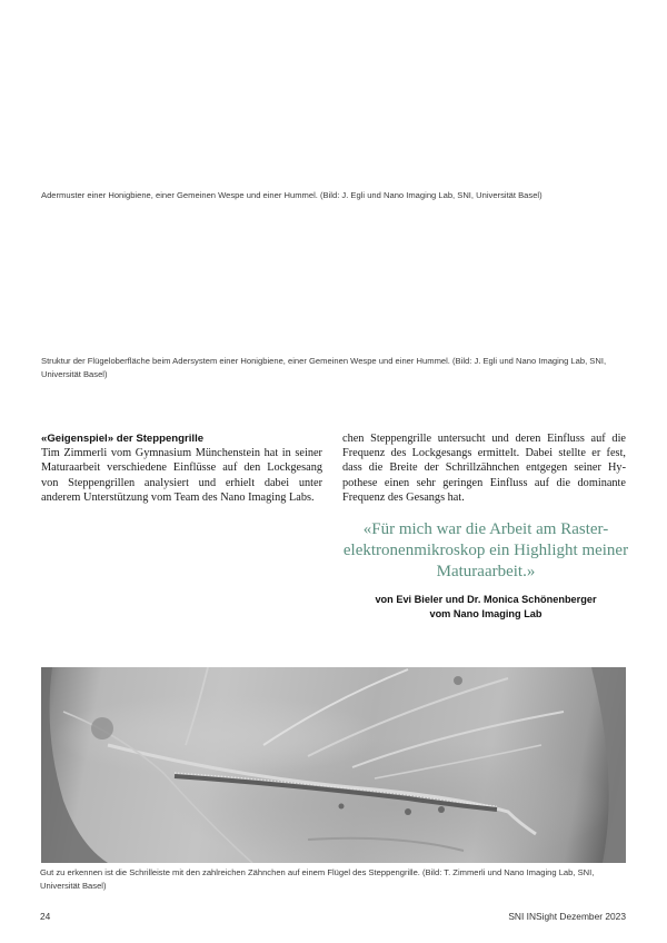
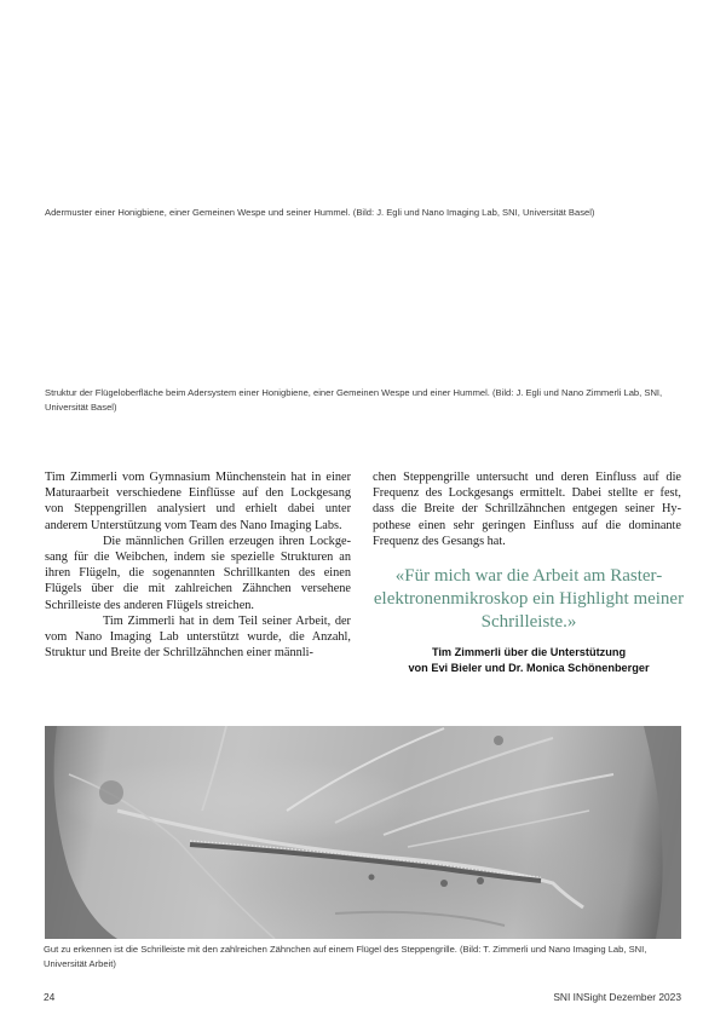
- Adermuster einer Honigbiene, einer Gemeinen Wespe und einer Hummel. (Bild: J. Egli und Nano Imaging Lab, SNI, Universität Basel)
+ Adermuster einer Honigbiene, einer Gemeinen Wespe und seiner Hummel. (Bild: J. Egli und Nano Imaging Lab, SNI, Universität Basel)
- Struktur der Flügeloberfläche beim Adersystem einer Honigbiene, einer Gemeinen Wespe und einer Hummel. (Bild: J. Egli und Nano Imaging Lab, SNI, Universität Basel)
+ Struktur der Flügeloberfläche beim Adersystem einer Honigbiene, einer Gemeinen Wespe und einer Hummel. (Bild: J. Egli und Nano Zimmerli Lab, SNI, Universität Basel)
- «Geigenspiel» der Steppengrille
- Tim Zimmerli vom Gymnasium Münchenstein hat in seiner Maturaarbeit verschiedene Einflüsse auf den Lockgesang von Steppengrillen analysiert und erhielt dabei unter anderem Unterstützung vom Team des Nano Imaging Labs.
+ Tim Zimmerli vom Gymnasium Münchenstein hat in einer Maturaarbeit verschiedene Einflüsse auf den Lockgesang von Steppengrillen analysiert und erhielt dabei unter anderem Unterstützung vom Team des Nano Imaging Labs.
+ Die männlichen Grillen erzeugen ihren Lockge­sang für die Weibchen, indem sie spezielle Strukturen an ihren Flügeln, die sogenannten Schrillkanten des einen Flügels über die mit zahlreichen Zähnchen versehene Schrilleiste des anderen Flügels streichen.
+ Tim Zimmerli hat in dem Teil seiner Arbeit, der vom Nano Imaging Lab unterstützt wurde, die Anzahl, Struktur und Breite der Schrillzähnchen einer männli-
  chen Steppengrille untersucht und deren Einfluss auf die Frequenz des Lockgesangs ermittelt. Dabei stellte er fest, dass die Breite der Schrillzähnchen entgegen seiner Hy­pothese einen sehr geringen Einfluss auf die dominante Frequenz des Gesangs hat.
- «Für mich war die Arbeit am Raster-elektronenmikroskop ein Highlight meiner Maturaarbeit.»
+ «Für mich war die Arbeit am Raster-elektronenmikroskop ein Highlight meiner Schrilleiste.»
+ Tim Zimmerli über die Unterstützung
  von Evi Bieler und Dr. Monica Schönenberger
- vom Nano Imaging Lab
- Gut zu erkennen ist die Schrilleiste mit den zahlreichen Zähnchen auf einem Flügel des Steppengrille. (Bild: T. Zimmerli und Nano Imaging Lab, SNI, Universität Basel)
+ Gut zu erkennen ist die Schrilleiste mit den zahlreichen Zähnchen auf einem Flügel des Steppengrille. (Bild: T. Zimmerli und Nano Imaging Lab, SNI, Universität Arbeit)
  24
  SNI INSight Dezember 2023
